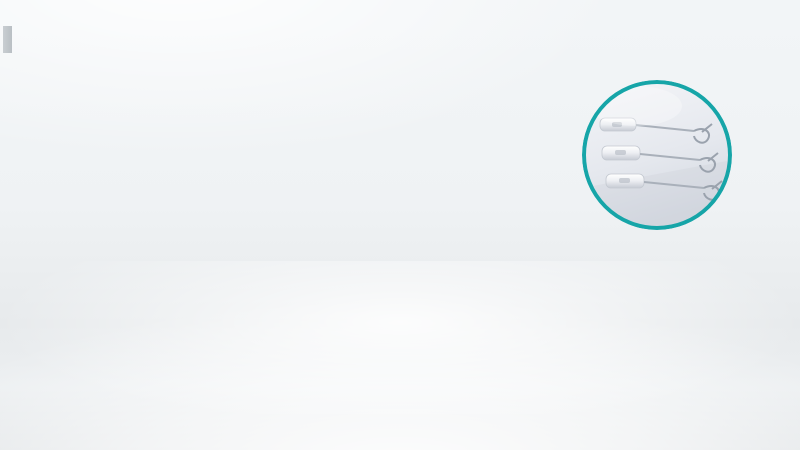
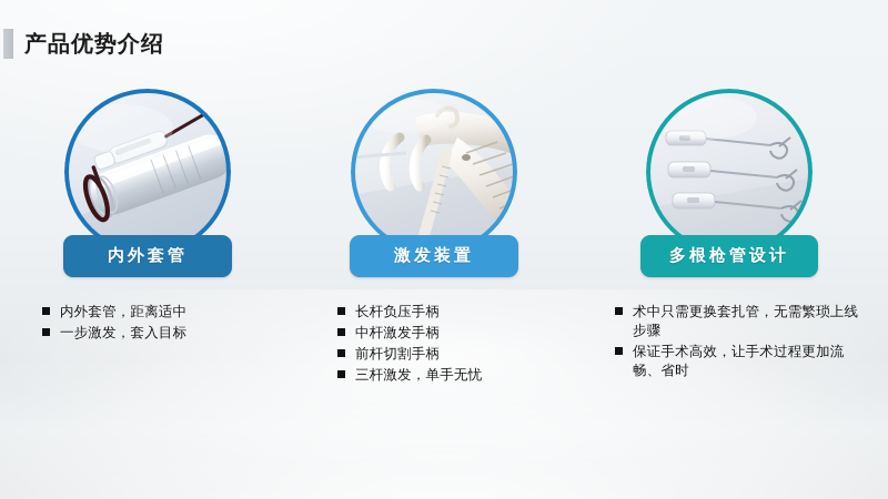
+ 产品优势介绍
+ 内外套管
+ 内外套管，距离适中
+ 一步激发，套入目标
+ 激发装置
+ 长杆负压手柄
+ 中杆激发手柄
+ 前杆切割手柄
+ 三杆激发，单手无忧
+ 多根枪管设计
+ 术中只需更换套扎管，无需繁琐上线步骤
+ 保证手术高效，让手术过程更加流畅、省时
